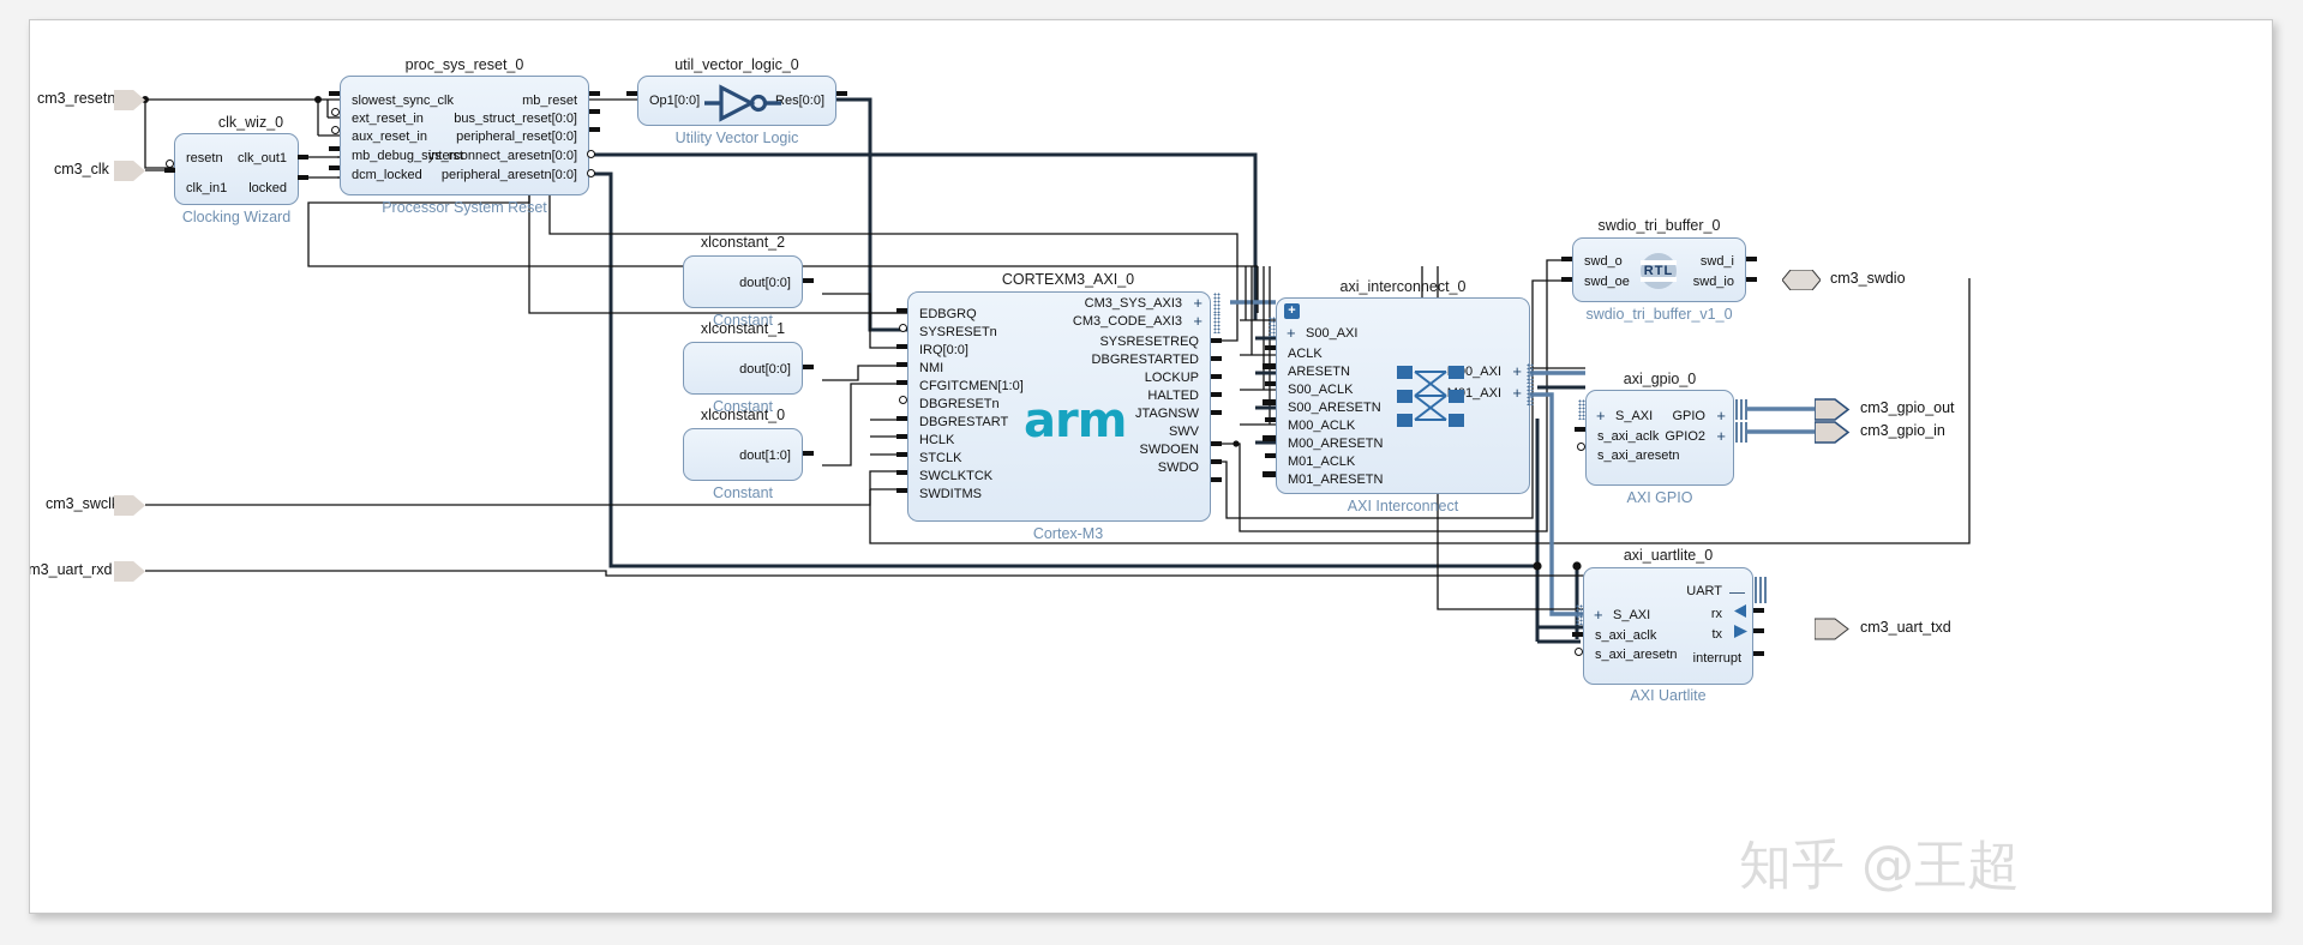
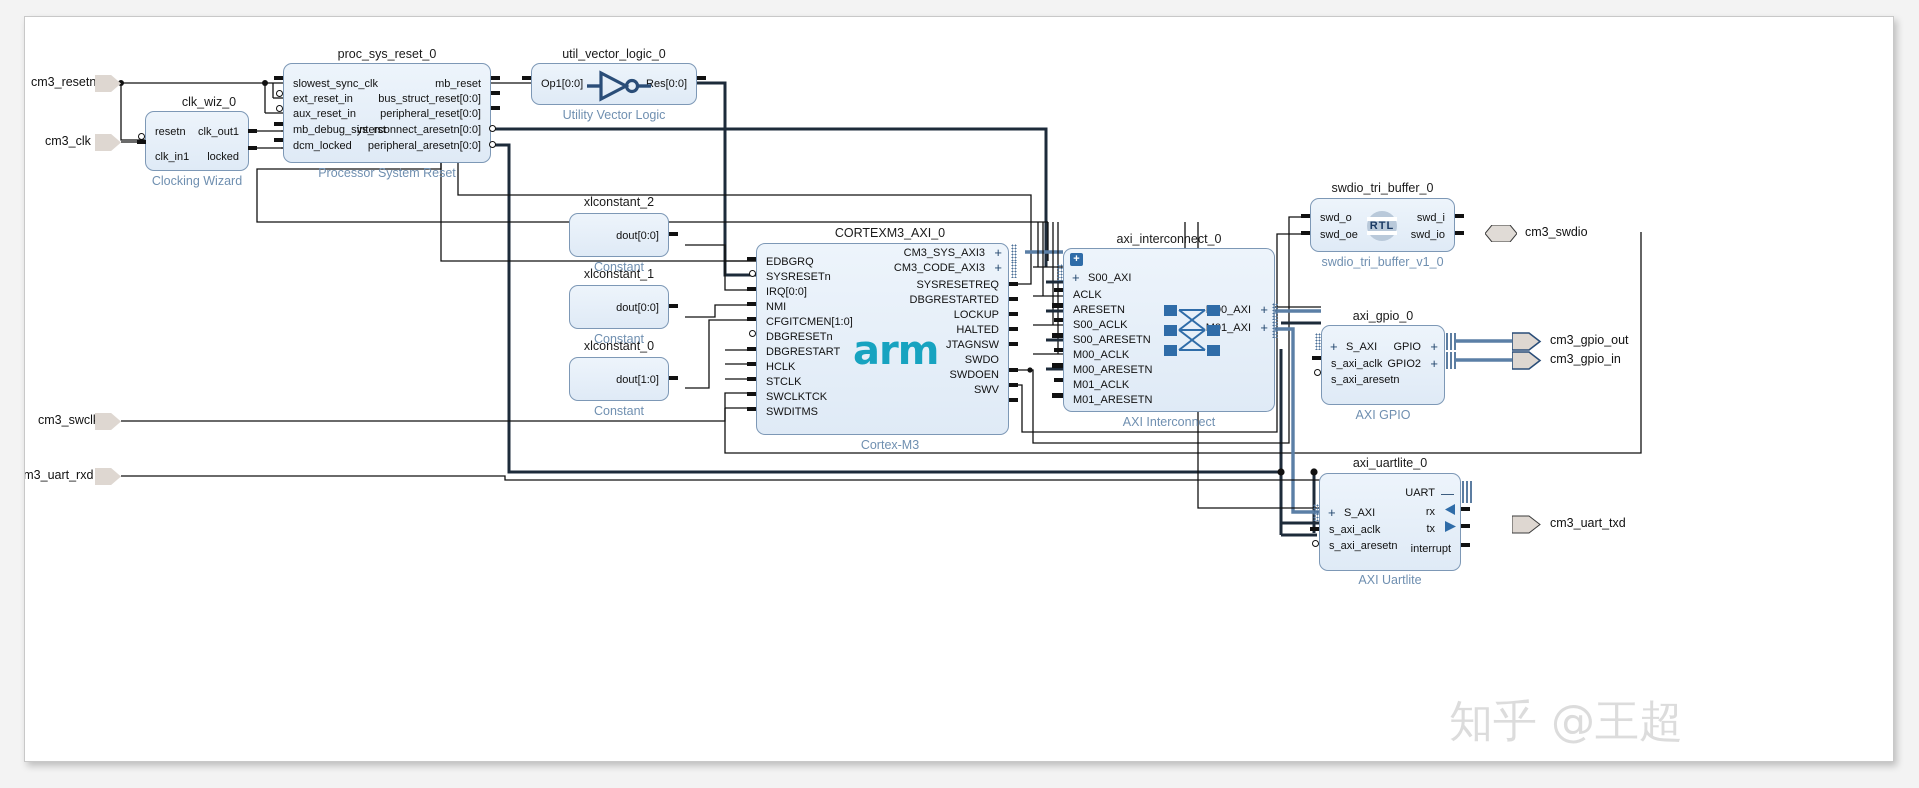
  cm3_resetn
  cm3_clk
  cm3_swcl
  m3_uart_rxd
  clk_wiz_0
  resetn
  clk_in1
  clk_out1
  locked
  Clocking Wizard
  proc_sys_reset_0
  slowest_sync_clk
  ext_reset_in
  aux_reset_in
  mb_debug_sys_rst
  dcm_locked
  mb_reset
  bus_struct_reset[0:0]
  peripheral_reset[0:0]
  interconnect_aresetn[0:0]
  peripheral_aresetn[0:0]
  Processor System Reset
  util_vector_logic_0
  Op1[0:0]
  Res[0:0]
  Utility Vector Logic
  xlconstant_2
  dout[0:0]
  Constant
  xlconstant_1
  dout[0:0]
  Constant
  xlconstant_0
  dout[1:0]
  Constant
  CORTEXM3_AXI_0
  EDBGRQ
  SYSRESETn
  IRQ[0:0]
  NMI
  CFGITCMEN[1:0]
  DBGRESETn
  DBGRESTART
  HCLK
  STCLK
  SWCLKTCK
  SWDITMS
  CM3_SYS_AXI3
  CM3_CODE_AXI3
  +
  +
  SYSRESETREQ
  DBGRESTARTED
  LOCKUP
  HALTED
  JTAGNSW
- SWV
+ SWDO
  SWDOEN
- SWDO
+ SWV
  arm
  Cortex-M3
  axi_interconnect_0
  +
  +
  S00_AXI
  ACLK
  ARESETN
  S00_ACLK
  S00_ARESETN
  M00_ACLK
  M00_ARESETN
  M01_ACLK
  M01_ARESETN
  0_AXI
  1_AXI
  +
  +
  AXI Interconnect
  swdio_tri_buffer_0
  swd_o
  swd_oe
  swd_i
  swd_io
  RTL
  swdio_tri_buffer_v1_0
  cm3_swdio
  axi_gpio_0
  +
  S_AXI
  s_axi_aclk
  s_axi_aresetn
  GPIO
  GPIO2
  +
  +
  cm3_gpio_out
  cm3_gpio_in
  AXI GPIO
  axi_uartlite_0
  +
  S_AXI
  s_axi_aclk
  s_axi_aresetn
  UART
  —
  rx
  tx
  interrupt
  cm3_uart_txd
  AXI Uartlite
  知乎 @王超
